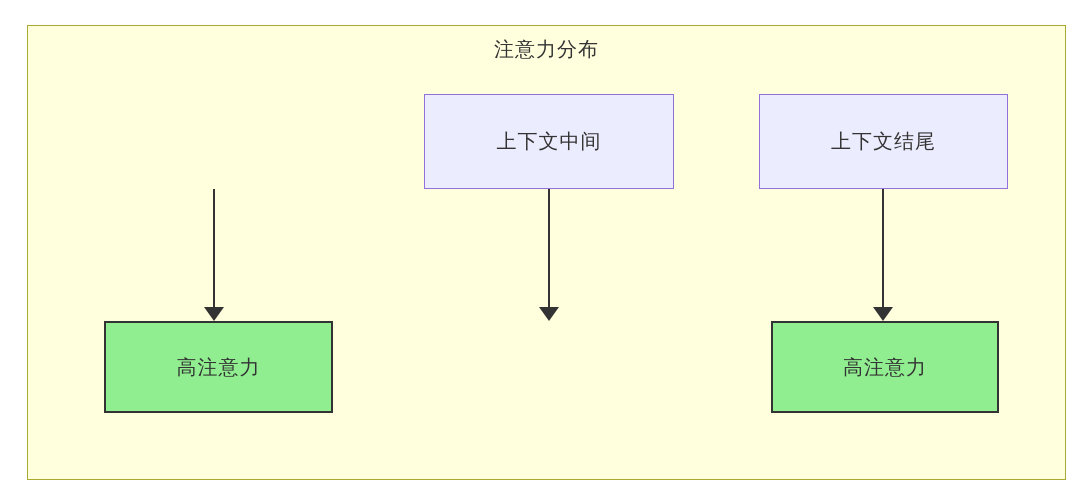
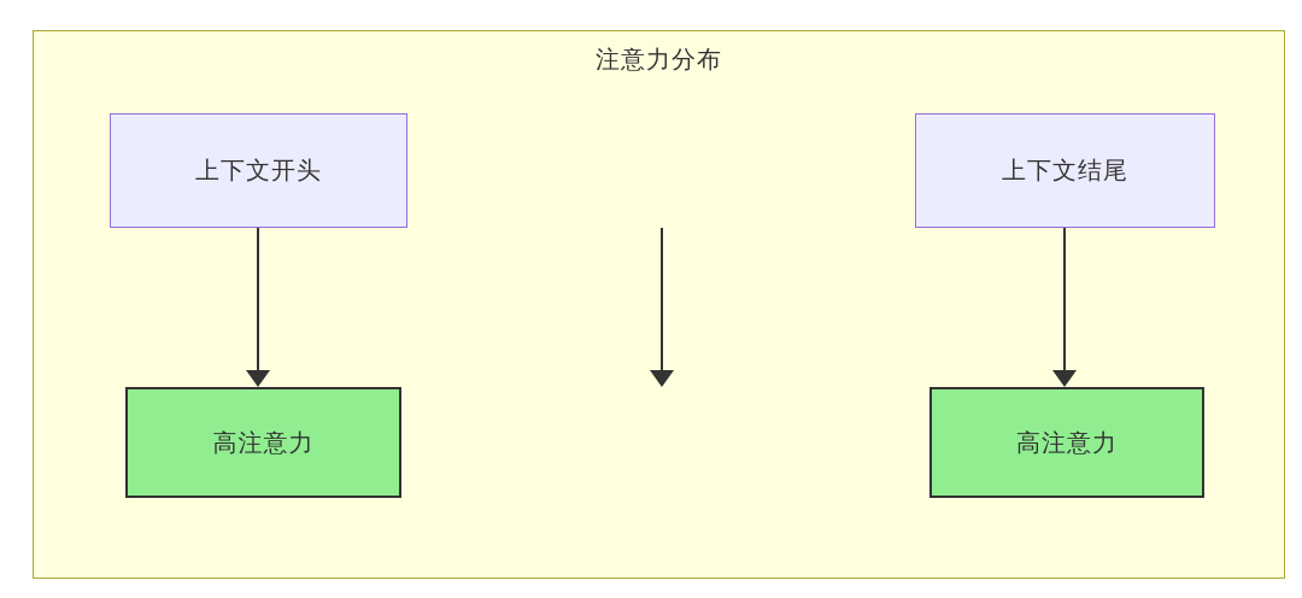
  注意力分布
+ 上下文开头
  高注意力
- 上下文中间
  上下文结尾
  高注意力
